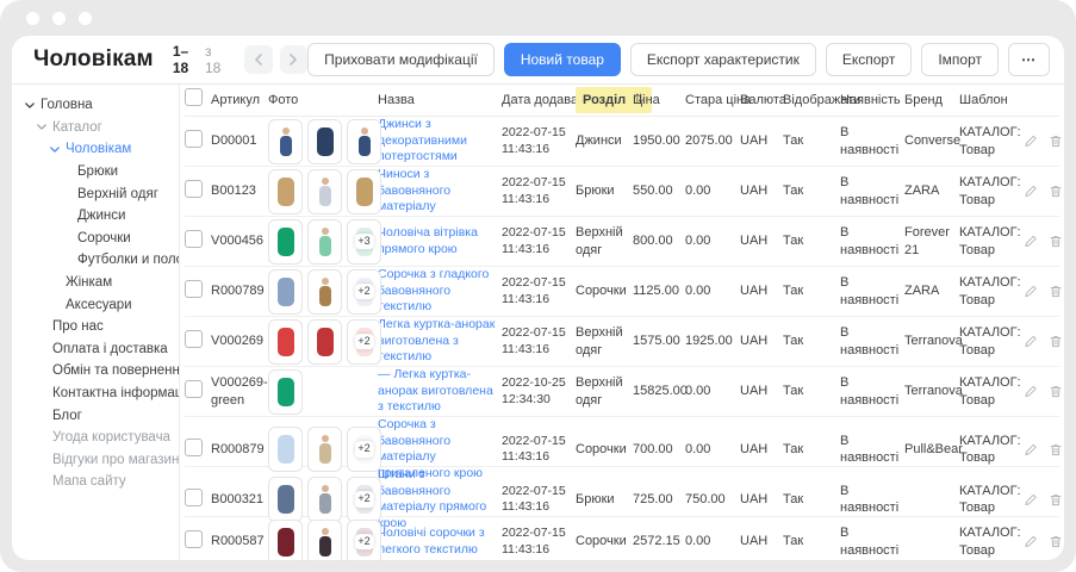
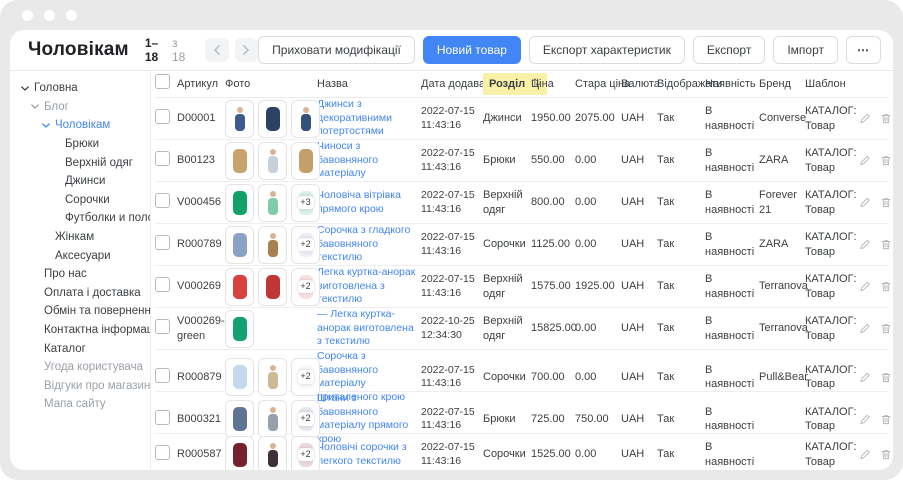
  Чоловікам
  1–18
  з 18
  Приховати модифікації
  Новий товар
  Експорт характеристик
  Експорт
  Імпорт
  ⋯
  Головна
- Каталог
+ Блог
  Чоловікам
  Брюки
  Верхній одяг
  Джинси
  Сорочки
  Футболки и пол
  Жінкам
  Аксесуари
  Про нас
  Оплата і доставка
  Обмін та поверненн
  Контактна інформа
- Блог
+ Каталог
  Угода користувача
  Відгуки про магазин
  Мапа сайту
  Артикул
  Фото
  Назва
  Розділ
  ⇅
  Ціна
  Стара ці
  Валюта
  Відображ
  Наявність
  Бренд
  Шаблон
  D00001
  Джинси з декоративними отертостями
  2022-07-15
  11:43:16
  Джинси
  1950.00
  2075.00
  UAH
  Так
  В наявності
  Converse
  КАТАЛОГ: Товар
  B00123
  Чиноси з авовняного матеріалу
  2022-07-15
  11:43:16
  Брюки
  550.00
  0.00
  UAH
  Так
  В наявності
  ZARA
  КАТАЛОГ: Товар
  V000456
  +3
  Чоловіча вітрівка рямого крою
  2022-07-15
  11:43:16
  Верхній одяг
  800.00
  0.00
  UAH
  Так
  В наявності
  Forever 21
  КАТАЛОГ: Товар
  R000789
  +2
  Сорочка з гладкого авовняного екстилю
  2022-07-15
  11:43:16
  Сорочки
  1125.00
  0.00
  UAH
  Так
  В наявності
  ZARA
  КАТАЛОГ: Товар
  V000269
  +2
  Легка куртка-анорак иготовлена з екстилю
  2022-07-15
  11:43:16
  Верхній одяг
  1575.00
  1925.00
  UAH
  Так
  В наявності
  Terranova
  КАТАЛОГ: Товар
  V000269-green
  — Легка куртка-анорак виготовлена з текстилю
  2022-10-25
  12:34:30
  Верхній одяг
  15825.00
  0.00
  UAH
  Так
  В наявності
  Terranova
  КАТАЛОГ: Товар
  R000879
  +2
  Сорочка з авовняного матеріалу приталеного крою
  2022-07-15
  11:43:16
  Сорочки
  700.00
  0.00
  UAH
  Так
  В наявності
  Pull&Bea
  КАТАЛОГ: Товар
  B000321
  +2
  Штани з авовняного матеріалу прямого рою
  2022-07-15
  11:43:16
  Брюки
  725.00
  750.00
  UAH
  Так
  В наявності
  КАТАЛОГ: Товар
  R000587
  +2
  Чоловічі сорочки з легкого текстилю
  2022-07-15
  11:43:16
  Сорочки
- 2572.15
+ 1525.00
  0.00
  UAH
  Так
  В наявності
  КАТАЛОГ: Товар
